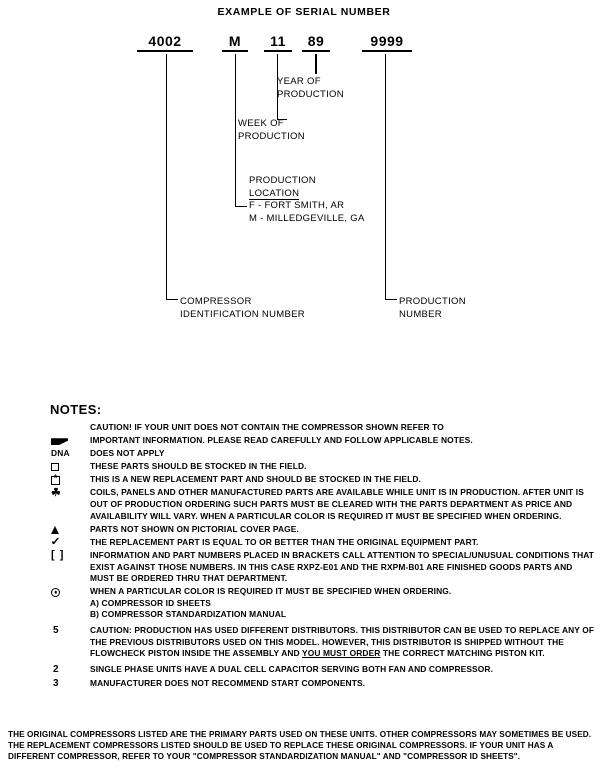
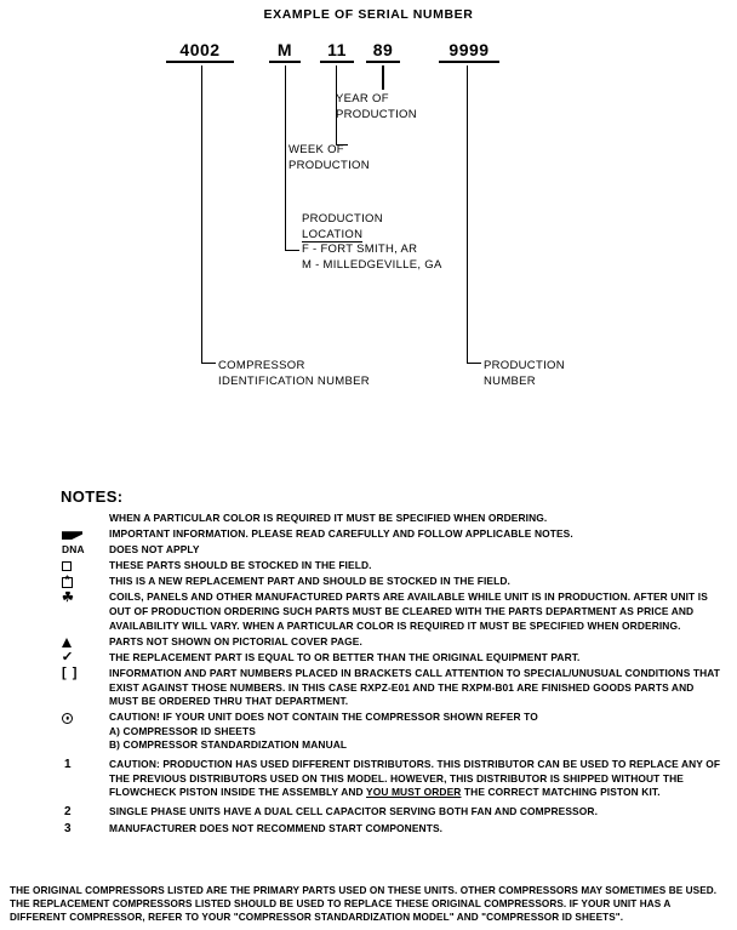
  EXAMPLE OF SERIAL NUMBER
  4002
  M
  11
  89
  9999
  YEAR OF
  PRODUCTION
  WEEK OF
  PRODUCTION
  PRODUCTION
  LOCATION
  F - FORT SMITH, AR
  M - MILLEDGEVILLE, GA
  COMPRESSOR
  IDENTIFICATION NUMBER
  PRODUCTION
  NUMBER
  NOTES:
- CAUTION! IF YOUR UNIT DOES NOT CONTAIN THE COMPRESSOR SHOWN REFER TO
+ WHEN A PARTICULAR COLOR IS REQUIRED IT MUST BE SPECIFIED WHEN ORDERING.
  IMPORTANT INFORMATION. PLEASE READ CAREFULLY AND FOLLOW APPLICABLE NOTES.
  DNA
  DOES NOT APPLY
  THESE PARTS SHOULD BE STOCKED IN THE FIELD.
  THIS IS A NEW REPLACEMENT PART AND SHOULD BE STOCKED IN THE FIELD.
  ☘
  COILS, PANELS AND OTHER MANUFACTURED PARTS ARE AVAILABLE WHILE UNIT IS IN PRODUCTION. AFTER UNIT IS OUT OF PRODUCTION ORDERING SUCH PARTS MUST BE CLEARED WITH THE PARTS DEPARTMENT AS PRICE AND AVAILABILITY WILL VARY. WHEN A PARTICULAR COLOR IS REQUIRED IT MUST BE SPECIFIED WHEN ORDERING.
  PARTS NOT SHOWN ON PICTORIAL COVER PAGE.
  ✓
  THE REPLACEMENT PART IS EQUAL TO OR BETTER THAN THE ORIGINAL EQUIPMENT PART.
  [ ]
  INFORMATION AND PART NUMBERS PLACED IN BRACKETS CALL ATTENTION TO SPECIAL/UNUSUAL CONDITIONS THAT EXIST AGAINST THOSE NUMBERS. IN THIS CASE RXPZ-E01 AND THE RXPM-B01 ARE FINISHED GOODS PARTS AND MUST BE ORDERED THRU THAT DEPARTMENT.
- WHEN A PARTICULAR COLOR IS REQUIRED IT MUST BE SPECIFIED WHEN ORDERING.
+ CAUTION! IF YOUR UNIT DOES NOT CONTAIN THE COMPRESSOR SHOWN REFER TO
  A) COMPRESSOR ID SHEETS
  B) COMPRESSOR STANDARDIZATION MANUAL
- 5
+ 1
  CAUTION: PRODUCTION HAS USED DIFFERENT DISTRIBUTORS. THIS DISTRIBUTOR CAN BE USED TO REPLACE ANY OF THE PREVIOUS DISTRIBUTORS USED ON THIS MODEL. HOWEVER, THIS DISTRIBUTOR IS SHIPPED WITHOUT THE FLOWCHECK PISTON INSIDE THE ASSEMBLY AND YOU MUST ORDER THE CORRECT MATCHING PISTON KIT.
  2
  SINGLE PHASE UNITS HAVE A DUAL CELL CAPACITOR SERVING BOTH FAN AND COMPRESSOR.
  3
  MANUFACTURER DOES NOT RECOMMEND START COMPONENTS.
- THE ORIGINAL COMPRESSORS LISTED ARE THE PRIMARY PARTS USED ON THESE UNITS. OTHER COMPRESSORS MAY SOMETIMES BE USED. THE REPLACEMENT COMPRESSORS LISTED SHOULD BE USED TO REPLACE THESE ORIGINAL COMPRESSORS. IF YOUR UNIT HAS A DIFFERENT COMPRESSOR, REFER TO YOUR "COMPRESSOR STANDARDIZATION MANUAL" AND "COMPRESSOR ID SHEETS".
+ THE ORIGINAL COMPRESSORS LISTED ARE THE PRIMARY PARTS USED ON THESE UNITS. OTHER COMPRESSORS MAY SOMETIMES BE USED. THE REPLACEMENT COMPRESSORS LISTED SHOULD BE USED TO REPLACE THESE ORIGINAL COMPRESSORS. IF YOUR UNIT HAS A DIFFERENT COMPRESSOR, REFER TO YOUR "COMPRESSOR STANDARDIZATION MODEL" AND "COMPRESSOR ID SHEETS".
